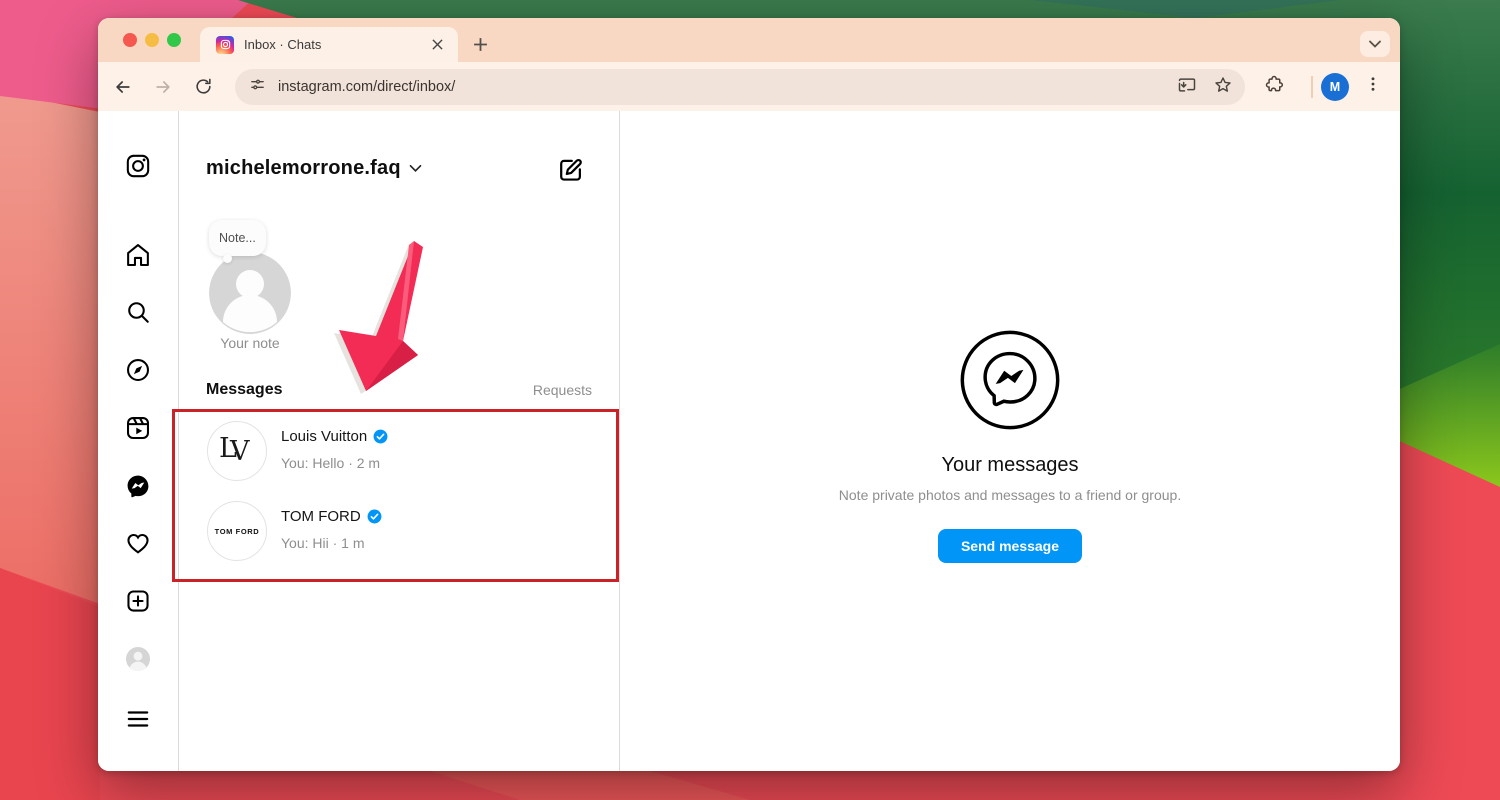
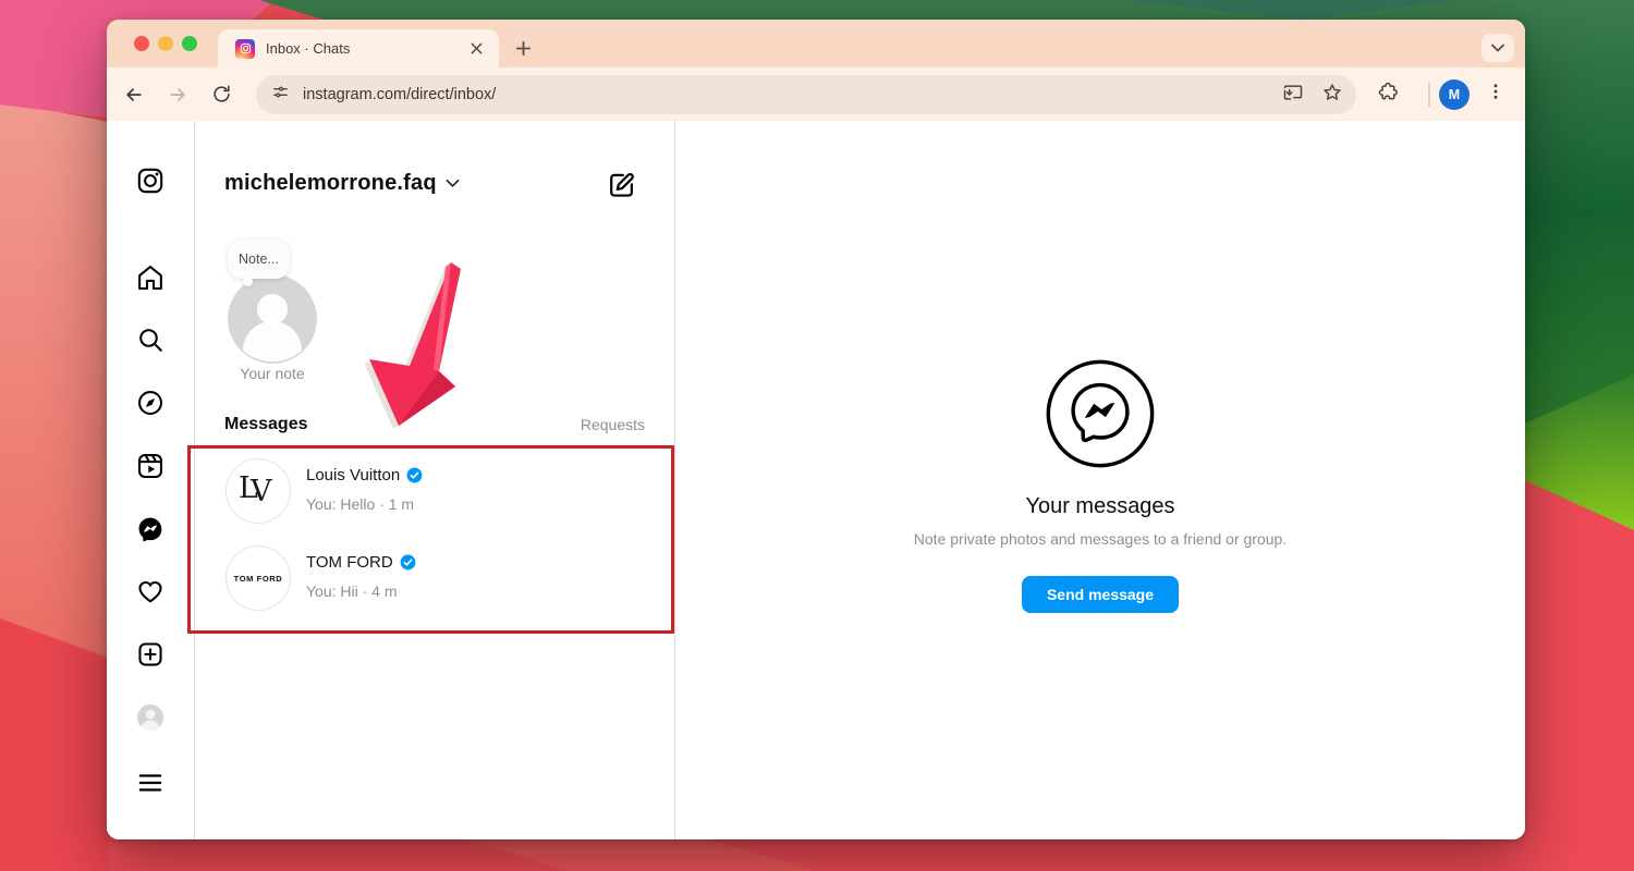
  Inbox · Chats
  instagram.com/direct/inbox/
  M
  michelemorrone.faq
  Note...
  Your note
  Messages
  Requests
  L
  V
  Louis Vuitton
- You: Hello · 2 m
+ You: Hello · 1 m
  TOM FORD
  TOM FORD
- You: Hii · 1 m
+ You: Hii · 4 m
  Your messages
  Note private photos and messages to a friend or group.
  Send message
